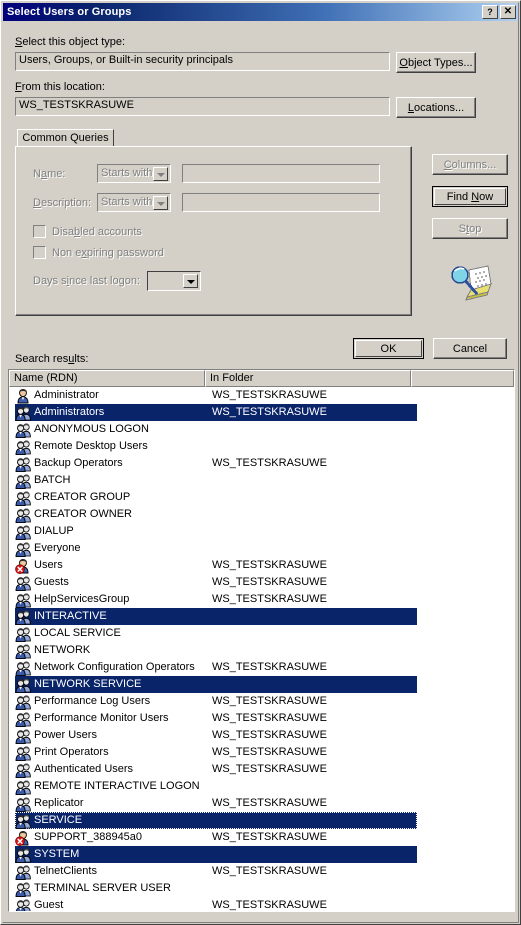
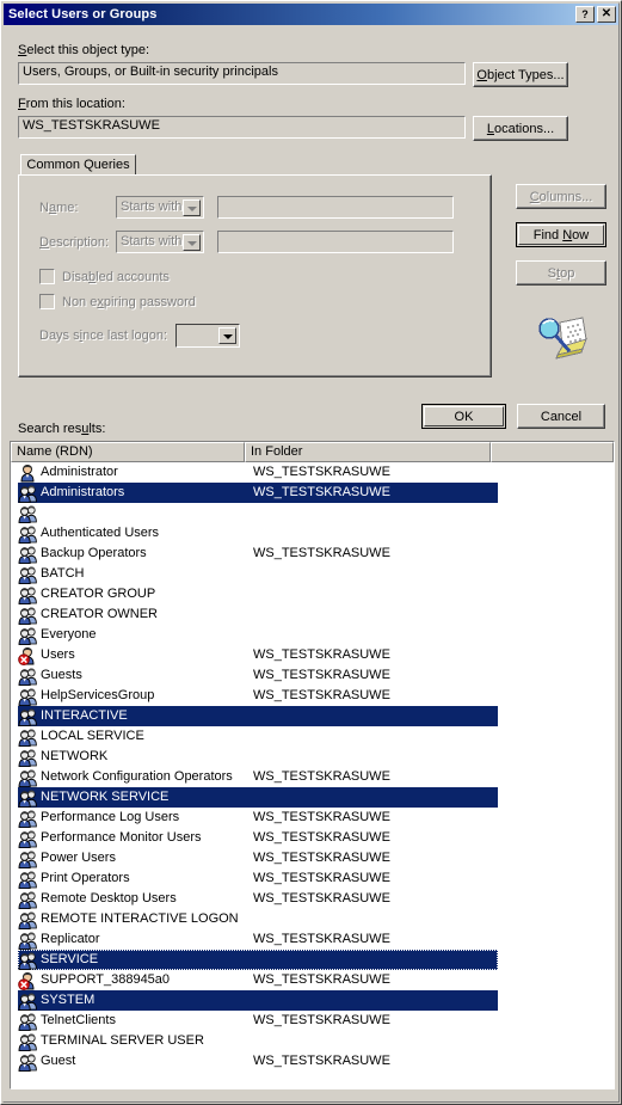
  Select Users or Groups
  ?
  ✕
  Select this object type:
  Users, Groups, or Built-in security principals
  Object Types...
  From this location:
  WS_TESTSKRASUWE
  Locations...
  Common Queries
  Name:
  Starts with
  Description:
  Starts with
  Disabled accounts
  Non expiring password
  Days since last logon:
  Columns...
  Find Now
  Stop
  OK
  Cancel
  Search results:
  Name (RDN)
  In Folder
  Administrator
  WS_TESTSKRASUWE
  Administrators
  WS_TESTSKRASUWE
- ANONYMOUS LOGON
- Remote Desktop Users
+ Authenticated Users
  Backup Operators
  WS_TESTSKRASUWE
  BATCH
  CREATOR GROUP
  CREATOR OWNER
- DIALUP
  Everyone
  Users
  WS_TESTSKRASUWE
  Guests
  WS_TESTSKRASUWE
  HelpServicesGroup
  WS_TESTSKRASUWE
  INTERACTIVE
  LOCAL SERVICE
  NETWORK
  Network Configuration Operators
  WS_TESTSKRASUWE
  NETWORK SERVICE
  Performance Log Users
  WS_TESTSKRASUWE
  Performance Monitor Users
  WS_TESTSKRASUWE
  Power Users
  WS_TESTSKRASUWE
  Print Operators
  WS_TESTSKRASUWE
- Authenticated Users
+ Remote Desktop Users
  WS_TESTSKRASUWE
  REMOTE INTERACTIVE LOGON
  Replicator
  WS_TESTSKRASUWE
  SERVICE
  SUPPORT_388945a0
  WS_TESTSKRASUWE
  SYSTEM
  TelnetClients
  WS_TESTSKRASUWE
  TERMINAL SERVER USER
  Guest
  WS_TESTSKRASUWE
